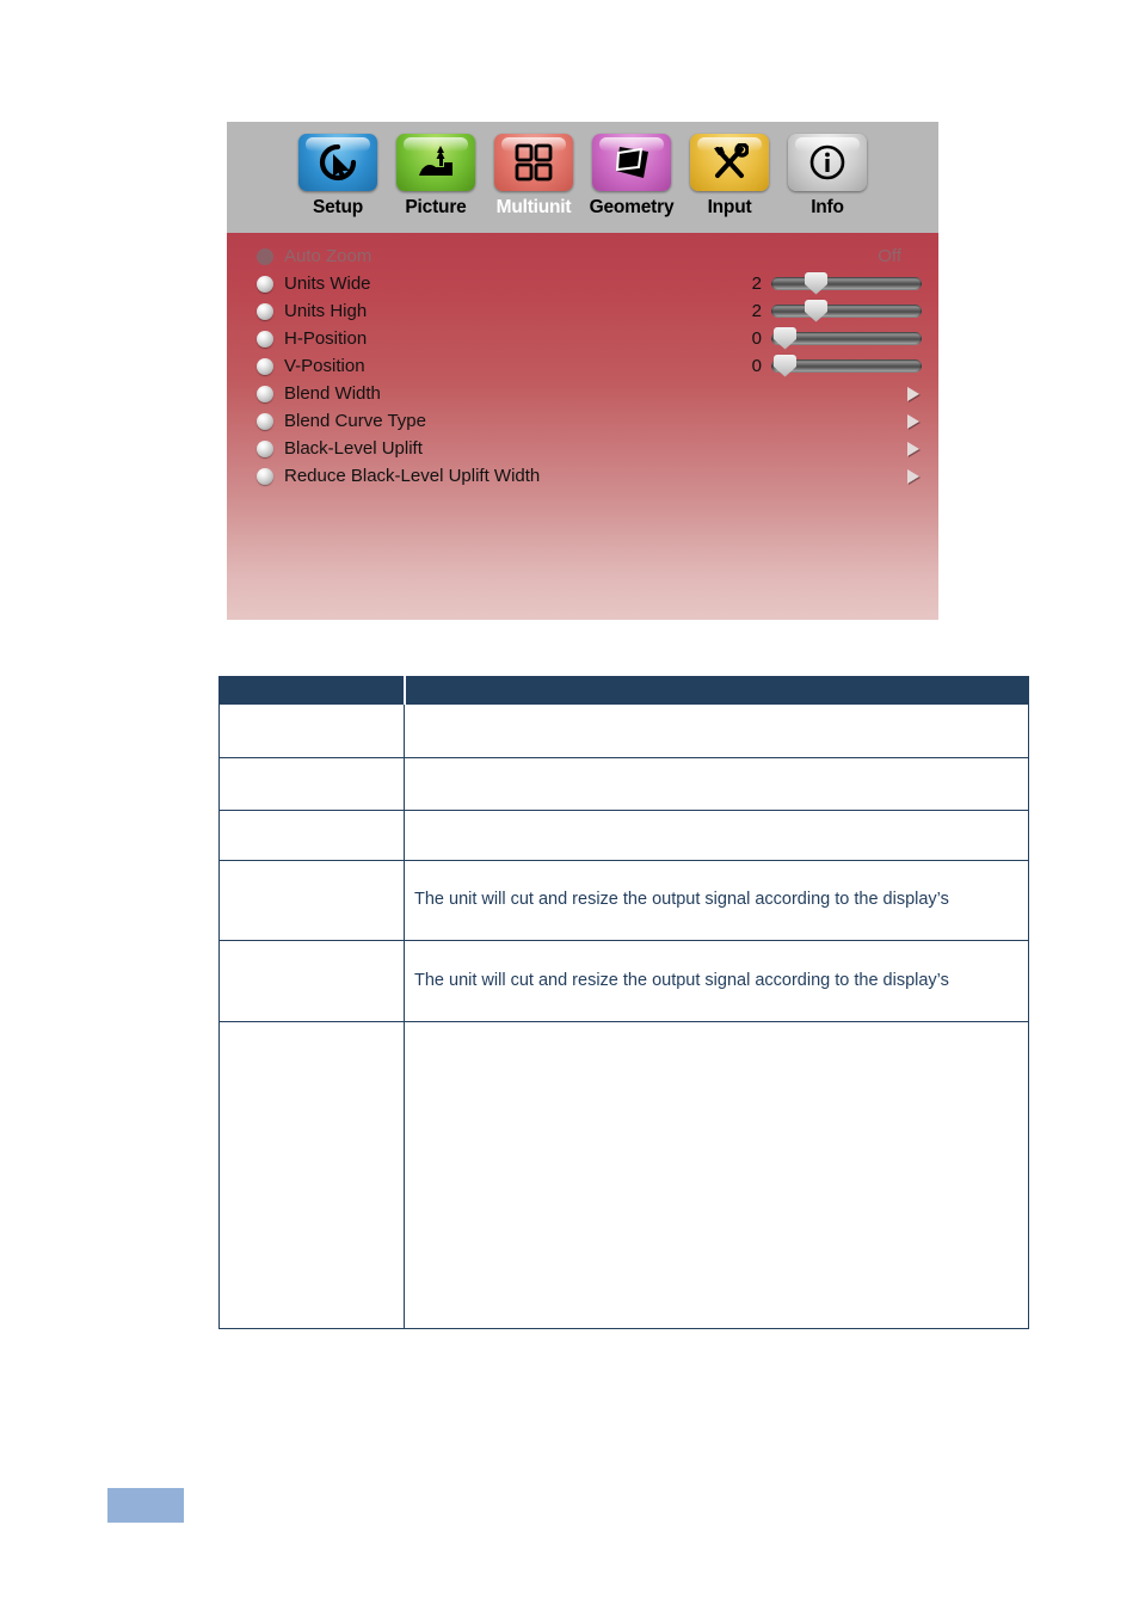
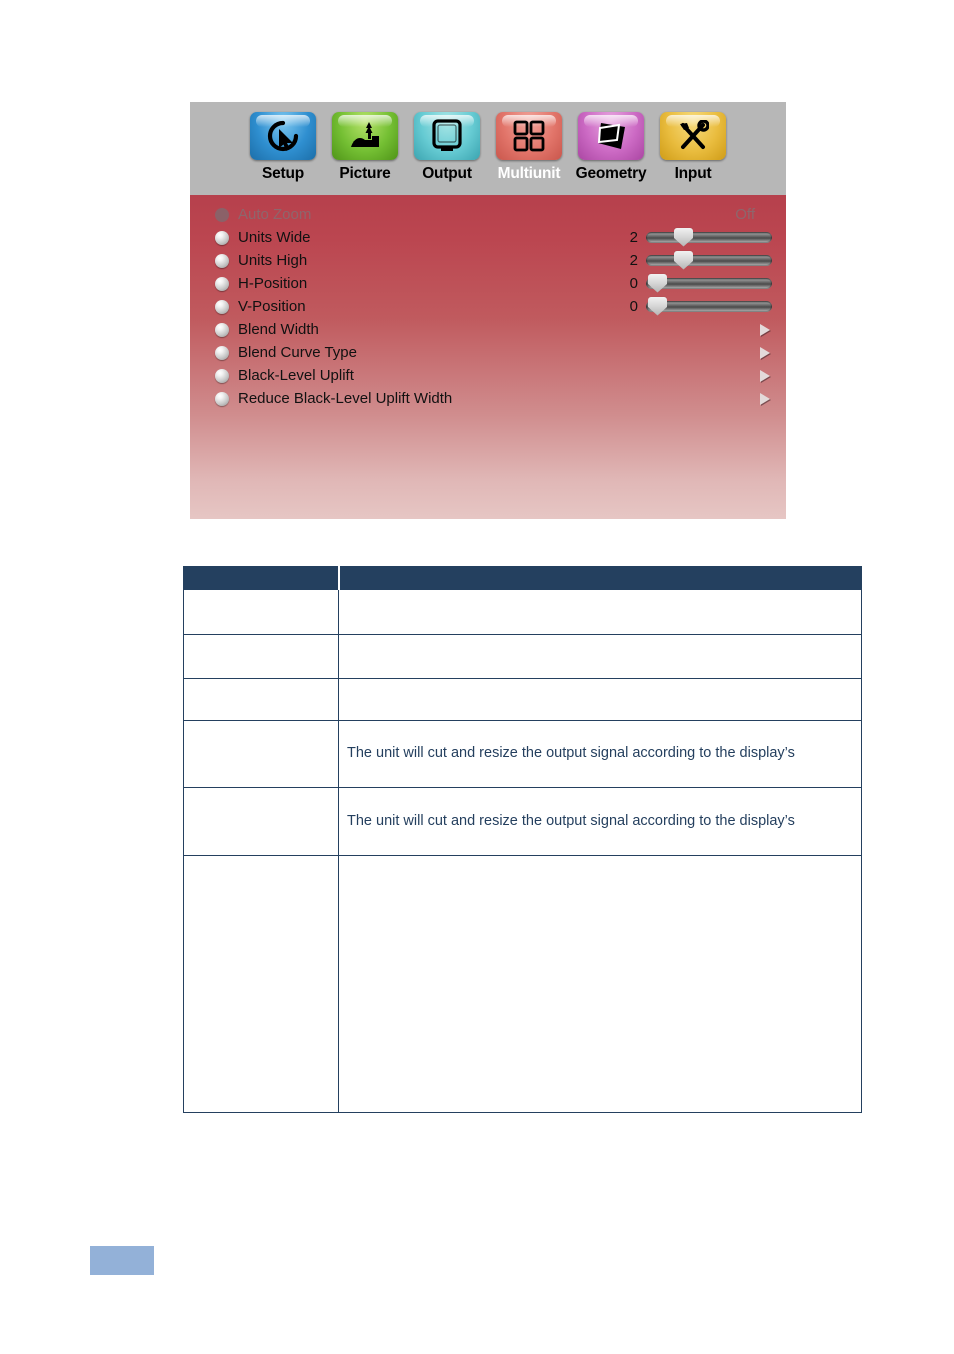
  Setup
  Picture
+ Output
  Multiunit
  Geometry
  Input
- Info
  Auto Zoom
  Off
  Units Wide
  2
  Units High
  2
  H-Position
  0
  V-Position
  0
  Blend Width
  Blend Curve Type
  Black-Level Uplift
  Reduce Black-Level Uplift Width
  	The unit will cut and resize the output signal according to the display’s
  	The unit will cut and resize the output signal according to the display’s
